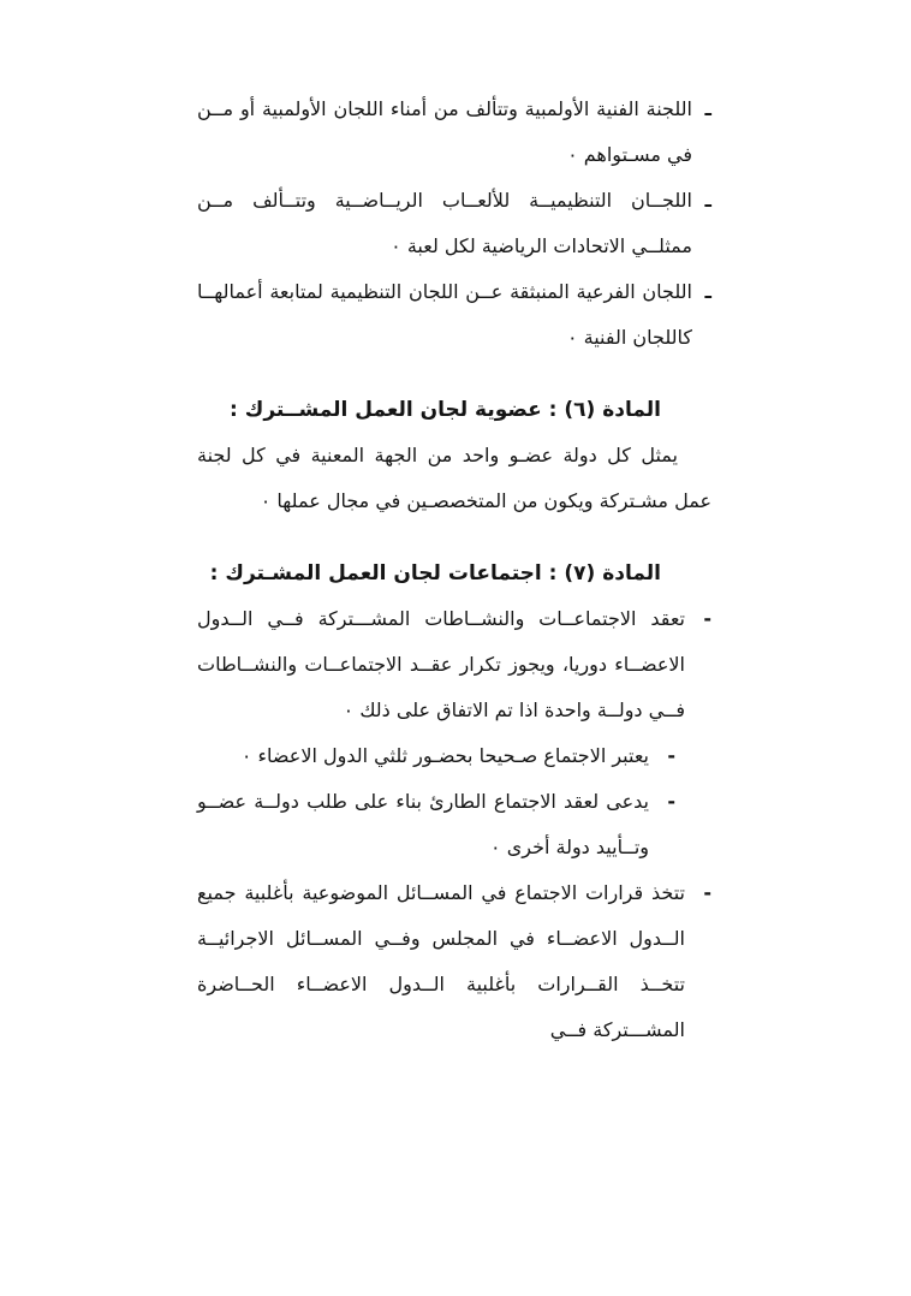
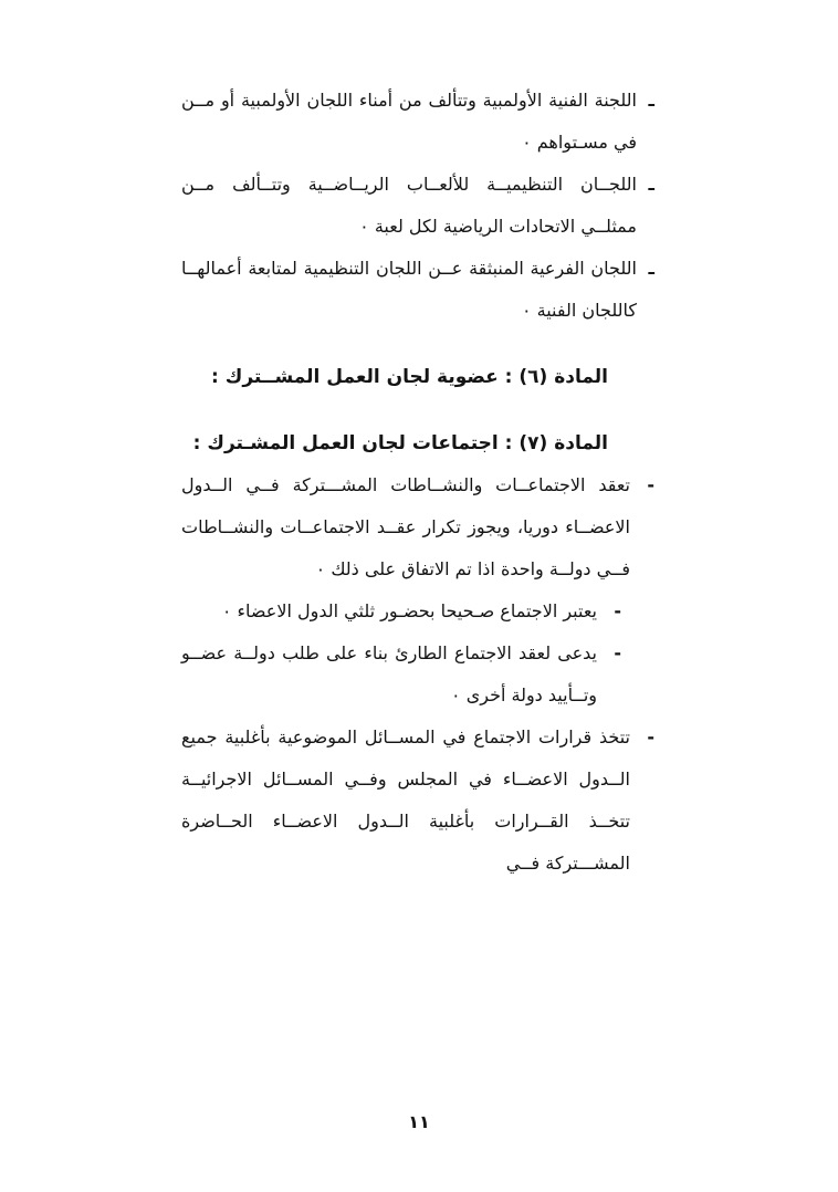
  ـ
  اللجنة الفنية الأولمبية وتتألف من أمناء اللجان الأولمبية أو مــن في مسـتواهم ٠
  ـ
  اللجــان التنظيميــة للألعــاب الريــاضــية وتتــألف مــن ممثلــي الاتحادات الرياضية لكل لعبة ٠
  ـ
  اللجان الفرعية المنبثقة عــن اللجان التنظيمية لمتابعة أعمالهــا كاللجان الفنية ٠
  المادة (٦) : عضوية لجان العمل المشــترك :
- يمثل كل دولة عضـو واحد من الجهة المعنية في كل لجنة عمل مشـتركة ويكون من المتخصصـين في مجال عملها ٠
  المادة (٧) : اجتماعات لجان العمل المشـترك :
  -
  تعقد الاجتماعــات والنشــاطات المشـــتركة فــي الــدول الاعضــاء دوريا، ويجوز تكرار عقــد الاجتماعــات والنشــاطات فــي دولــة واحدة اذا تم الاتفاق على ذلك ٠
  -
  يعتبر الاجتماع صـحيحا بحضـور ثلثي الدول الاعضاء ٠
  -
  يدعى لعقد الاجتماع الطارئ بناء على طلب دولــة عضــو وتــأييد دولة أخرى ٠
  -
  تتخذ قرارات الاجتماع في المســائل الموضوعية بأغلبية جميع الــدول الاعضــاء في المجلس وفــي المســائل الاجرائيــة تتخــذ القــرارات بأغلبية الــدول الاعضــاء الحــاضرة المشـــتركة فــي
+ ١١
